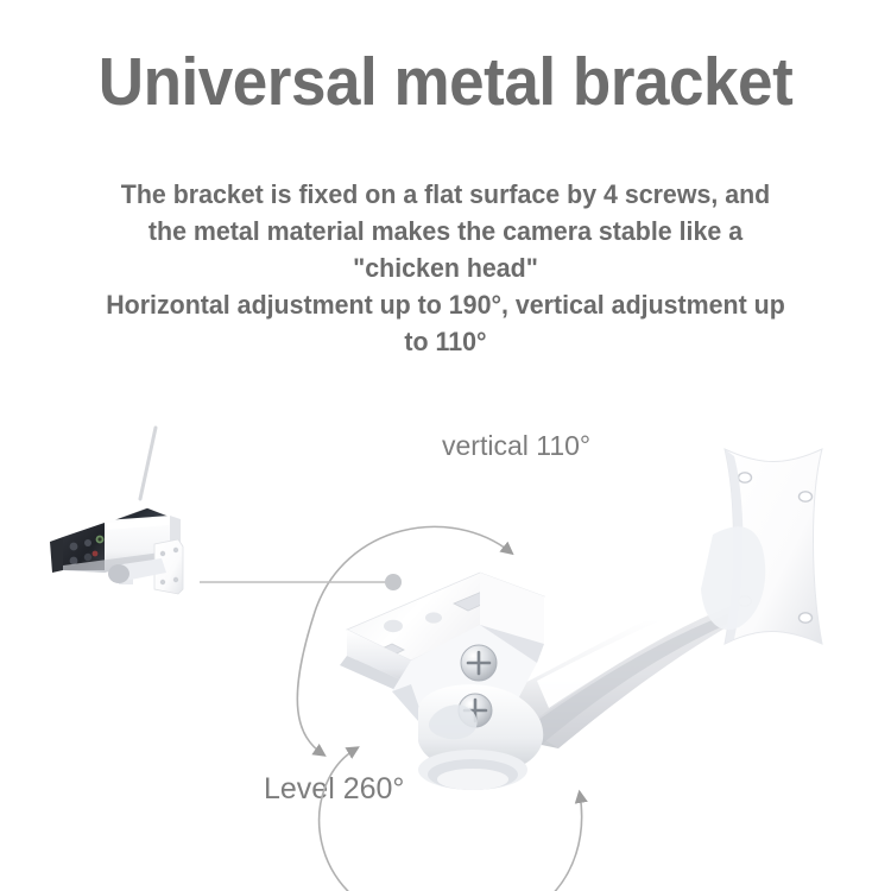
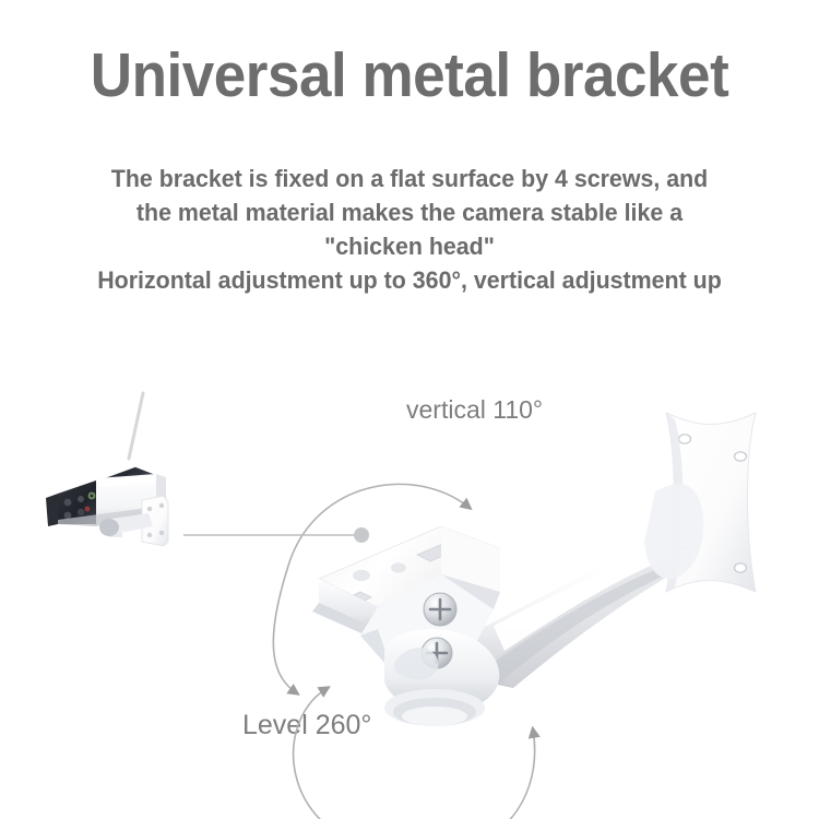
  Universal metal bracket
  The bracket is fixed on a flat surface by 4 screws, and
  the metal material makes the camera stable like a
  "chicken head"
- Horizontal adjustment up to 190°, vertical adjustment up
+ Horizontal adjustment up to 360°, vertical adjustment up
- to 110°
  vertical 110°
  Level 260°
